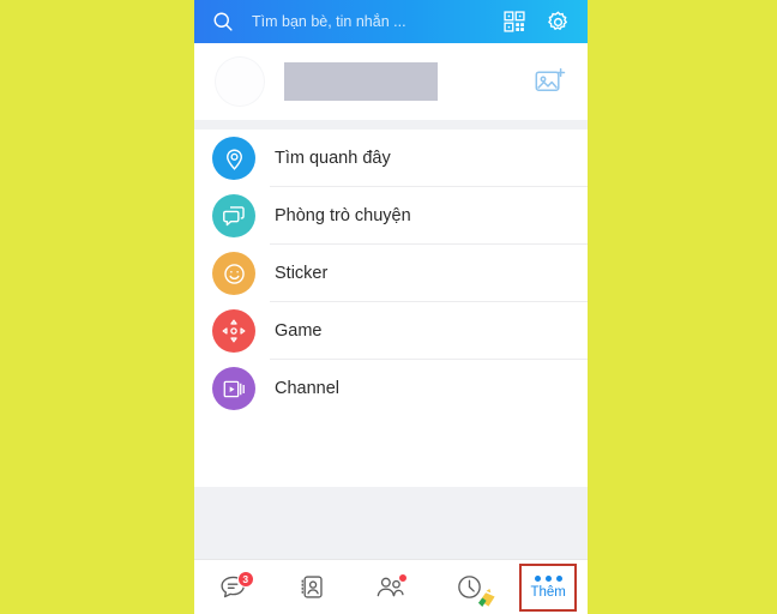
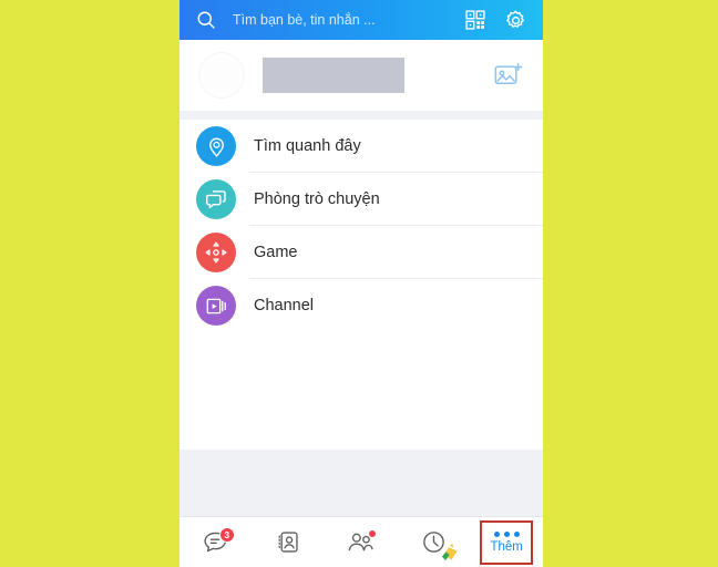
  Tìm bạn bè, tin nhắn ...
  Tìm quanh đây
  Phòng trò chuyện
- Sticker
  Game
  Channel
  3
  Thêm
